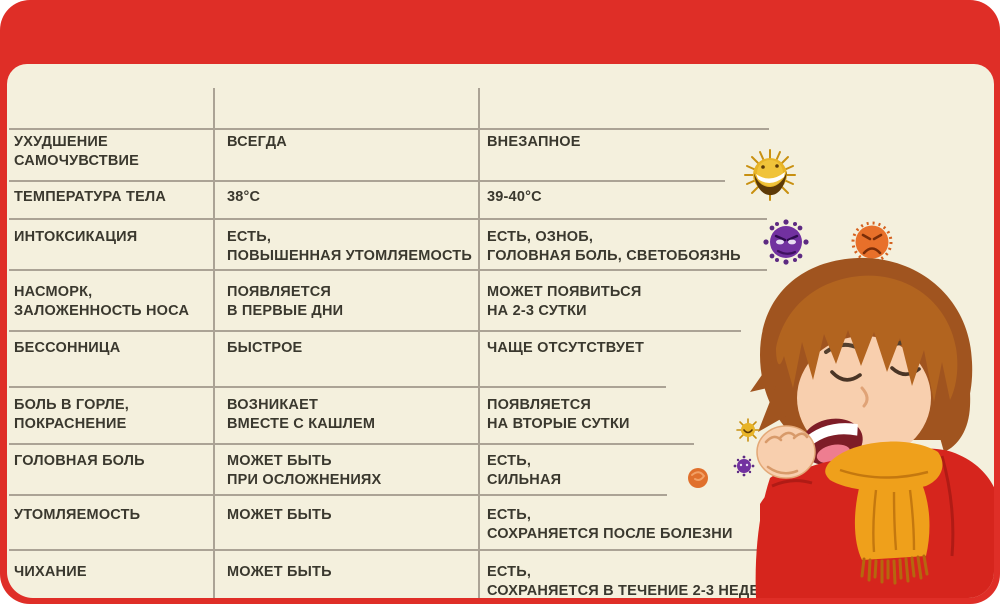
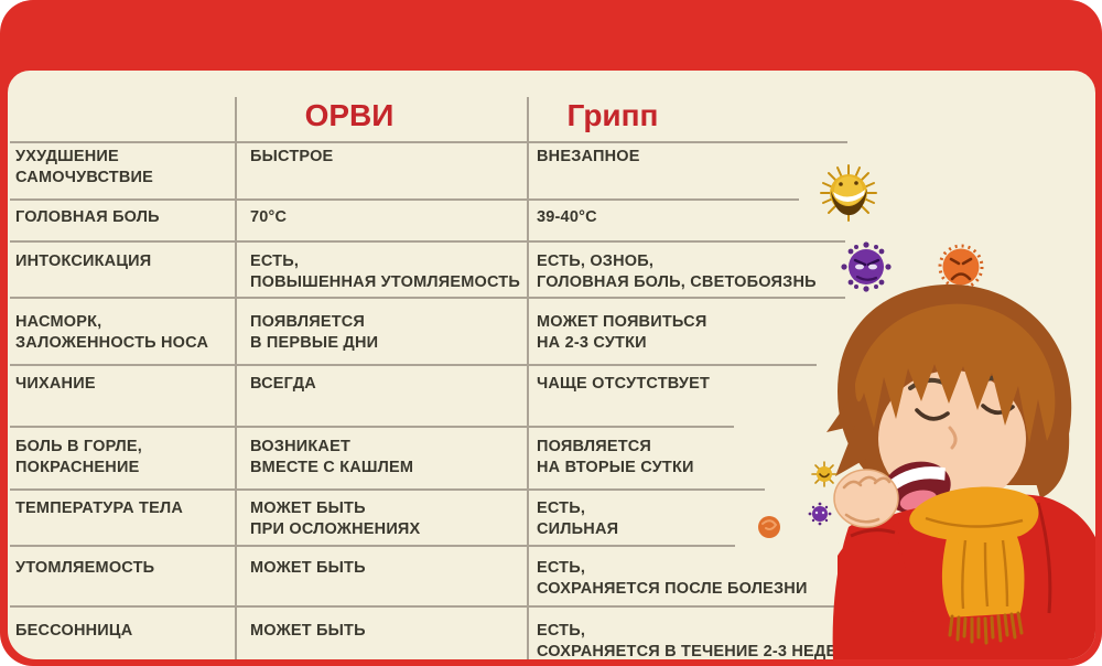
+ ОРВИ
+ Грипп
  УХУДШЕНИЕ
  САМОЧУВСТВИЕ
- ВСЕГДА
+ БЫСТРОЕ
  ВНЕЗАПНОЕ
- ТЕМПЕРАТУРА ТЕЛА
+ ГОЛОВНАЯ БОЛЬ
- 38°С
+ 70°С
  39-40°С
  ИНТОКСИКАЦИЯ
  ЕСТЬ,
  ПОВЫШЕННАЯ УТОМЛЯЕМОСТЬ
  ЕСТЬ, ОЗНОБ,
  ГОЛОВНАЯ БОЛЬ, СВЕТОБОЯЗНЬ
  НАСМОРК,
  ЗАЛОЖЕННОСТЬ НОСА
  ПОЯВЛЯЕТСЯ
  В ПЕРВЫЕ ДНИ
  МОЖЕТ ПОЯВИТЬСЯ
  НА 2-3 СУТКИ
- БЕССОННИЦА
+ ЧИХАНИЕ
- БЫСТРОЕ
+ ВСЕГДА
  ЧАЩЕ ОТСУТСТВУЕТ
  БОЛЬ В ГОРЛЕ,
  ПОКРАСНЕНИЕ
  ВОЗНИКАЕТ
  ВМЕСТЕ С КАШЛЕМ
  ПОЯВЛЯЕТСЯ
  НА ВТОРЫЕ СУТКИ
- ГОЛОВНАЯ БОЛЬ
+ ТЕМПЕРАТУРА ТЕЛА
  МОЖЕТ БЫТЬ
  ПРИ ОСЛОЖНЕНИЯХ
  ЕСТЬ,
  СИЛЬНАЯ
  УТОМЛЯЕМОСТЬ
  МОЖЕТ БЫТЬ
  ЕСТЬ,
  СОХРАНЯЕТСЯ ПОСЛЕ БОЛЕЗНИ
- ЧИХАНИЕ
+ БЕССОННИЦА
  МОЖЕТ БЫТЬ
  ЕСТЬ,
  СОХРАНЯЕТСЯ В ТЕЧЕНИЕ 2-3 НЕДЕ
